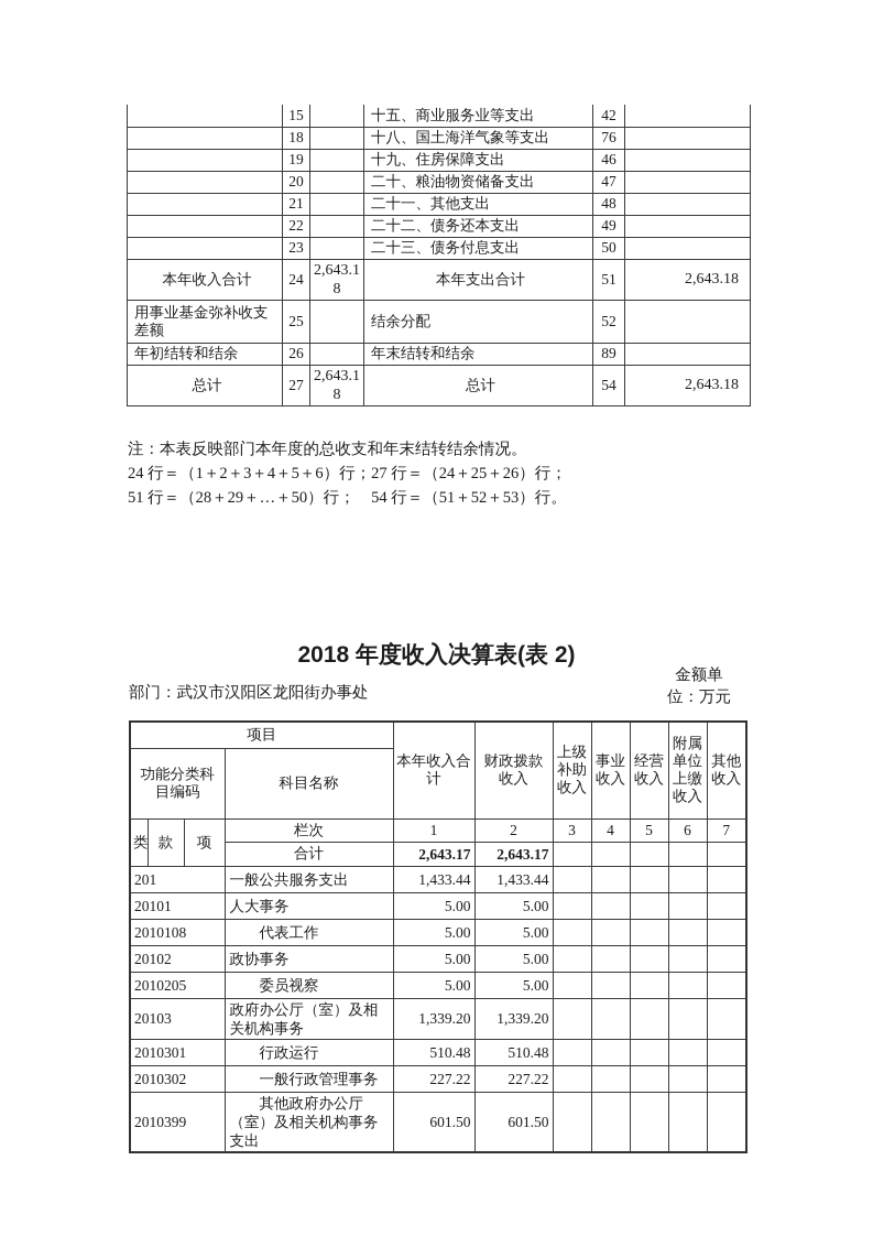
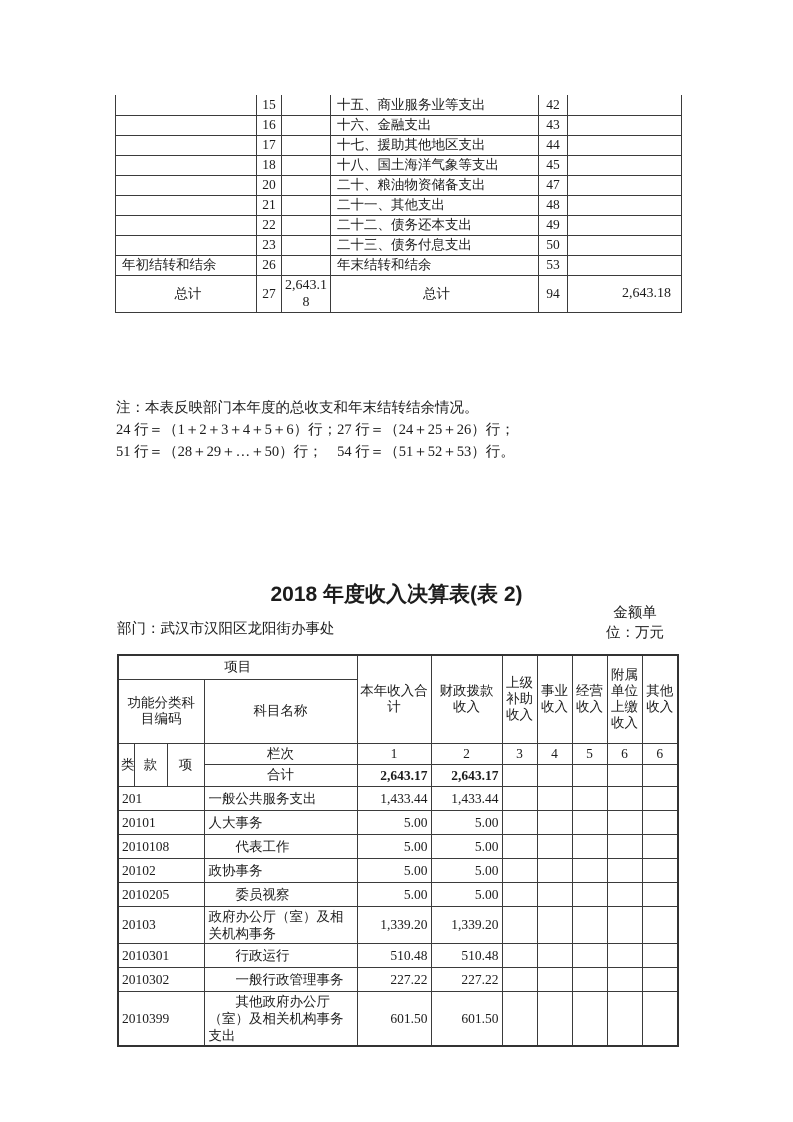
  	15		十五、商业服务业等支出	42
+ 	16		十六、金融支出	43
+ 	17		十七、援助其他地区支出	44
- 	18		十八、国土海洋气象等支出	76
+ 	18		十八、国土海洋气象等支出	45
- 	19		十九、住房保障支出	46
  	20		二十、粮油物资储备支出	47
  	21		二十一、其他支出	48
  	22		二十二、债务还本支出	49
  	23		二十三、债务付息支出	50
- 本年收入合计	24	2,643.18	本年支出合计	51	2,643.18
- 用事业基金弥补收支差额	25		结余分配	52
- 年初结转和结余	26		年末结转和结余	89
+ 年初结转和结余	26		年末结转和结余	53
- 总计	27	2,643.18	总计	54	2,643.18
+ 总计	27	2,643.18	总计	94	2,643.18
  注：本表反映部门本年度的总收支和年末结转结余情况。
  24 行＝（1＋2＋3＋4＋5＋6）行；27 行＝（24＋25＋26）行；
  51 行＝（28＋29＋…＋50）行； 54 行＝（51＋52＋53）行。
  2018 年度收入决算表(表 2)
  部门：武汉市汉阳区龙阳街办事处
  金额单
  位：万元
  项目	本年收入合计	财政拨款收入	上级补助收入	事业收入	经营收入	附属单位上缴收入	其他收入
  功能分类科目编码	科目名称
- 类	款	项	栏次	1	2	3	4	5	6	7
+ 类	款	项	栏次	1	2	3	4	5	6	6
  合计	2,643.17	2,643.17
  201	一般公共服务支出	1,433.44	1,433.44
  20101	人大事务	5.00	5.00
  2010108	代表工作	5.00	5.00
  20102	政协事务	5.00	5.00
  2010205	委员视察	5.00	5.00
  20103	政府办公厅（室）及相关机构事务	1,339.20	1,339.20
  2010301	行政运行	510.48	510.48
  2010302	一般行政管理事务	227.22	227.22
  2010399	其他政府办公厅（室）及相关机构事务支出	601.50	601.50
